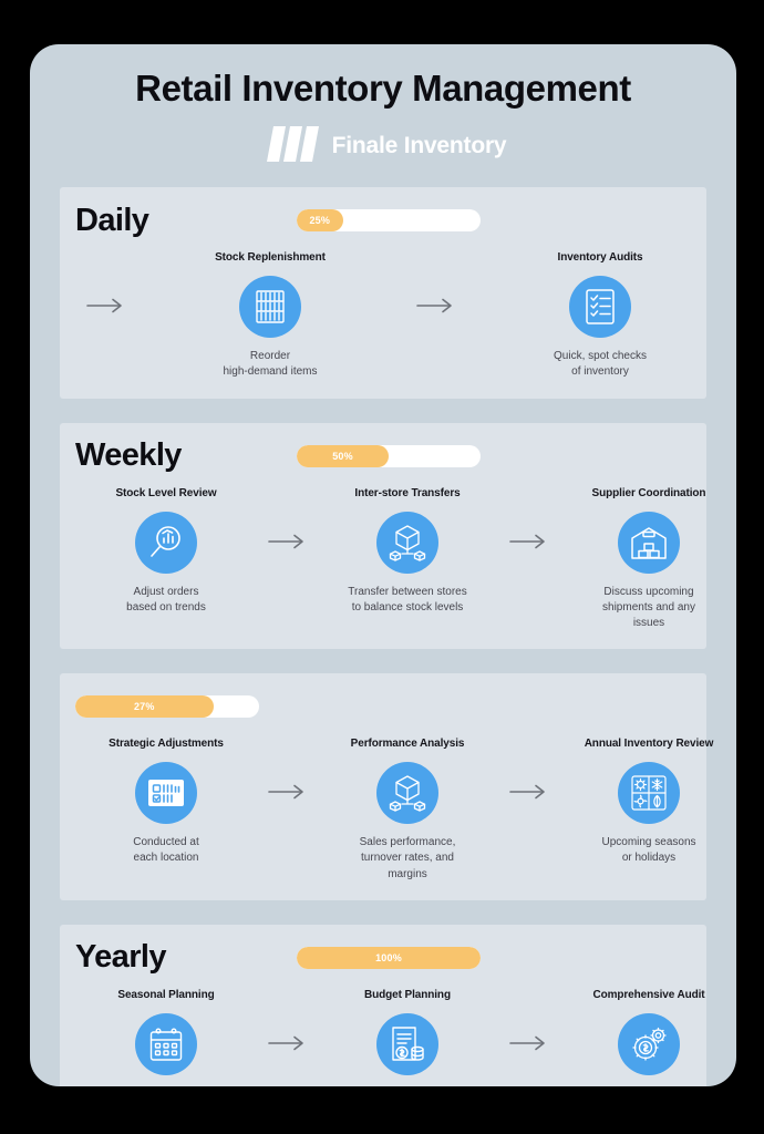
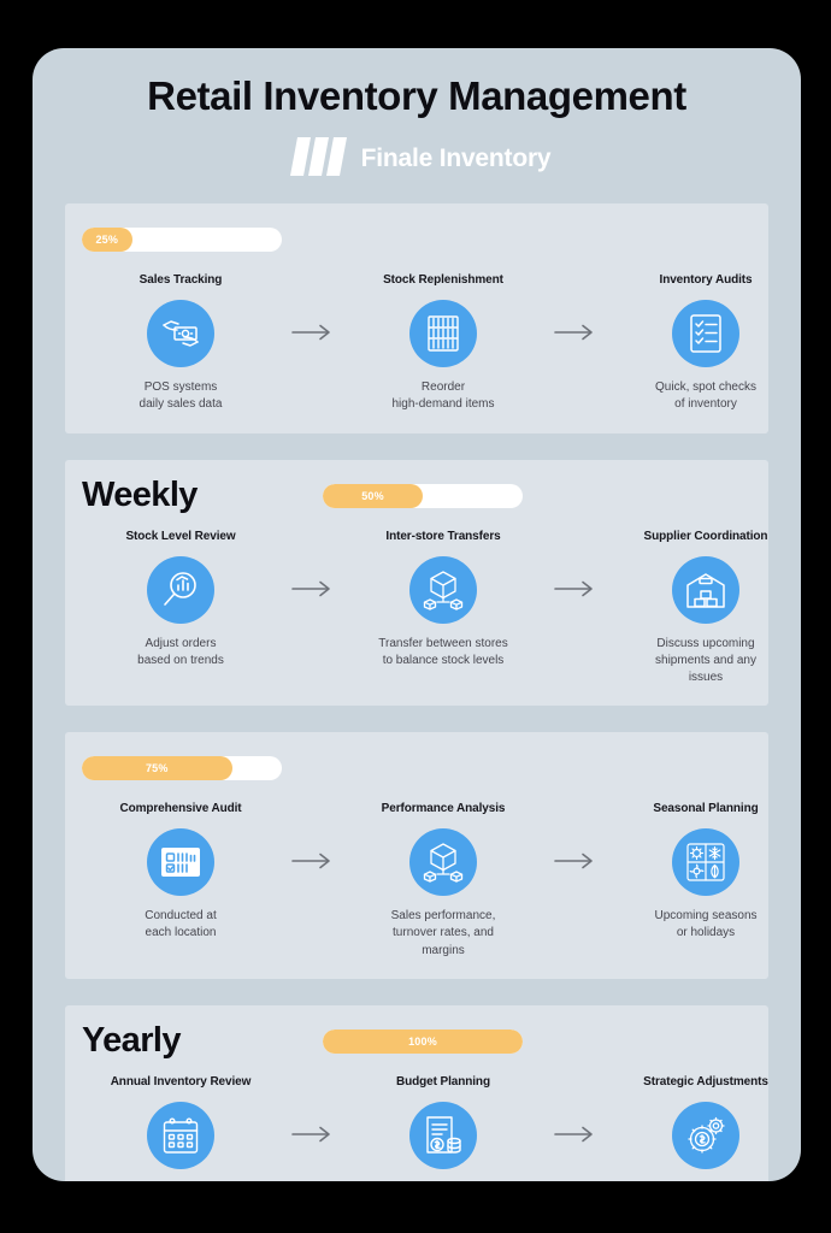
  Retail Inventory Management
  Finale Inventory
- Daily
  25%
+ Sales Tracking
+ POS systems
+ daily sales data
  Stock Replenishment
  Reorder
  high-demand items
  Inventory Audits
  Quick, spot checks
  of inventory
  Weekly
  50%
  Stock Level Review
  Adjust orders
  based on trends
  Inter-store Transfers
  Transfer between stores
  to balance stock levels
  Supplier Coordination
  Discuss upcoming
  shipments and any
  issues
- 27%
+ 75%
- Strategic Adjustments
+ Comprehensive Audit
  Conducted at
  each location
  Performance Analysis
  Sales performance,
  turnover rates, and
  margins
- Annual Inventory Review
+ Seasonal Planning
  Upcoming seasons
  or holidays
  Yearly
  100%
- Seasonal Planning
+ Annual Inventory Review
  Budget Planning
- Comprehensive Audit
+ Strategic Adjustments
